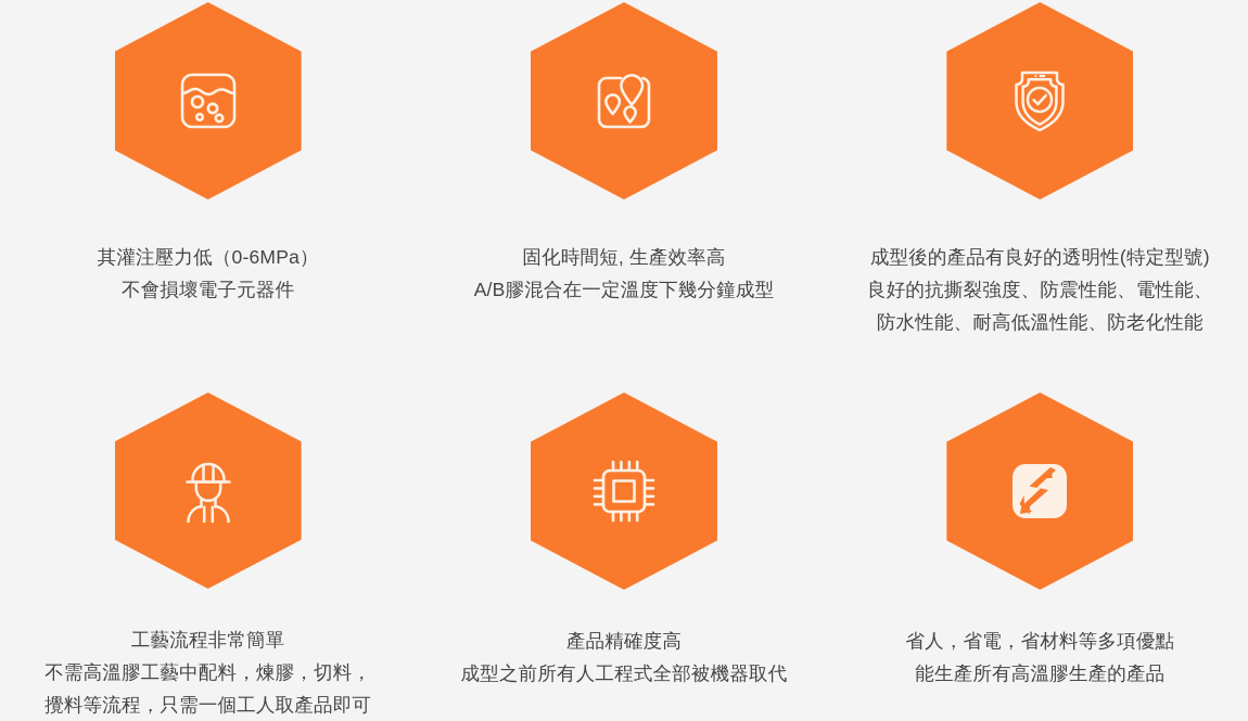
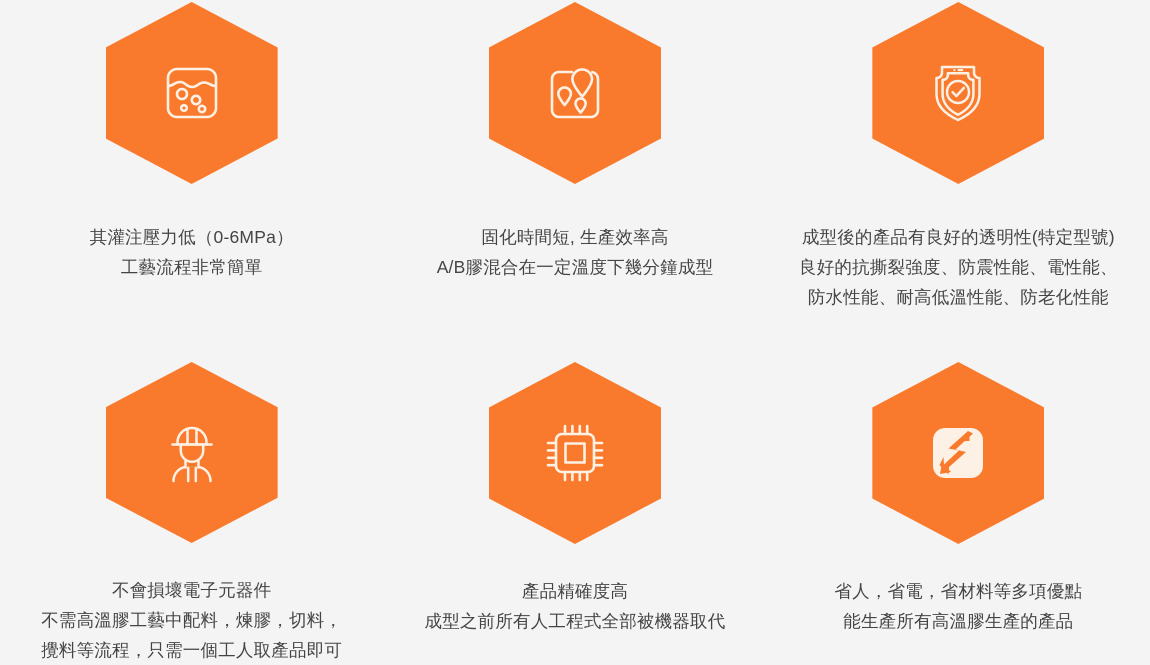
  其灌注壓力低（0-6MPa）
- 不會損壞電子元器件
+ 工藝流程非常簡單
  固化時間短, 生產效率高
  A/B膠混合在一定溫度下幾分鐘成型
  成型後的產品有良好的透明性(特定型號)
  良好的抗撕裂強度、防震性能、電性能、
  防水性能、耐高低溫性能、防老化性能
- 工藝流程非常簡單
+ 不會損壞電子元器件
  不需高溫膠工藝中配料，煉膠，切料，
  攪料等流程，只需一個工人取產品即可
  產品精確度高
  成型之前所有人工程式全部被機器取代
  省人，省電，省材料等多項優點
  能生產所有高溫膠生產的產品
